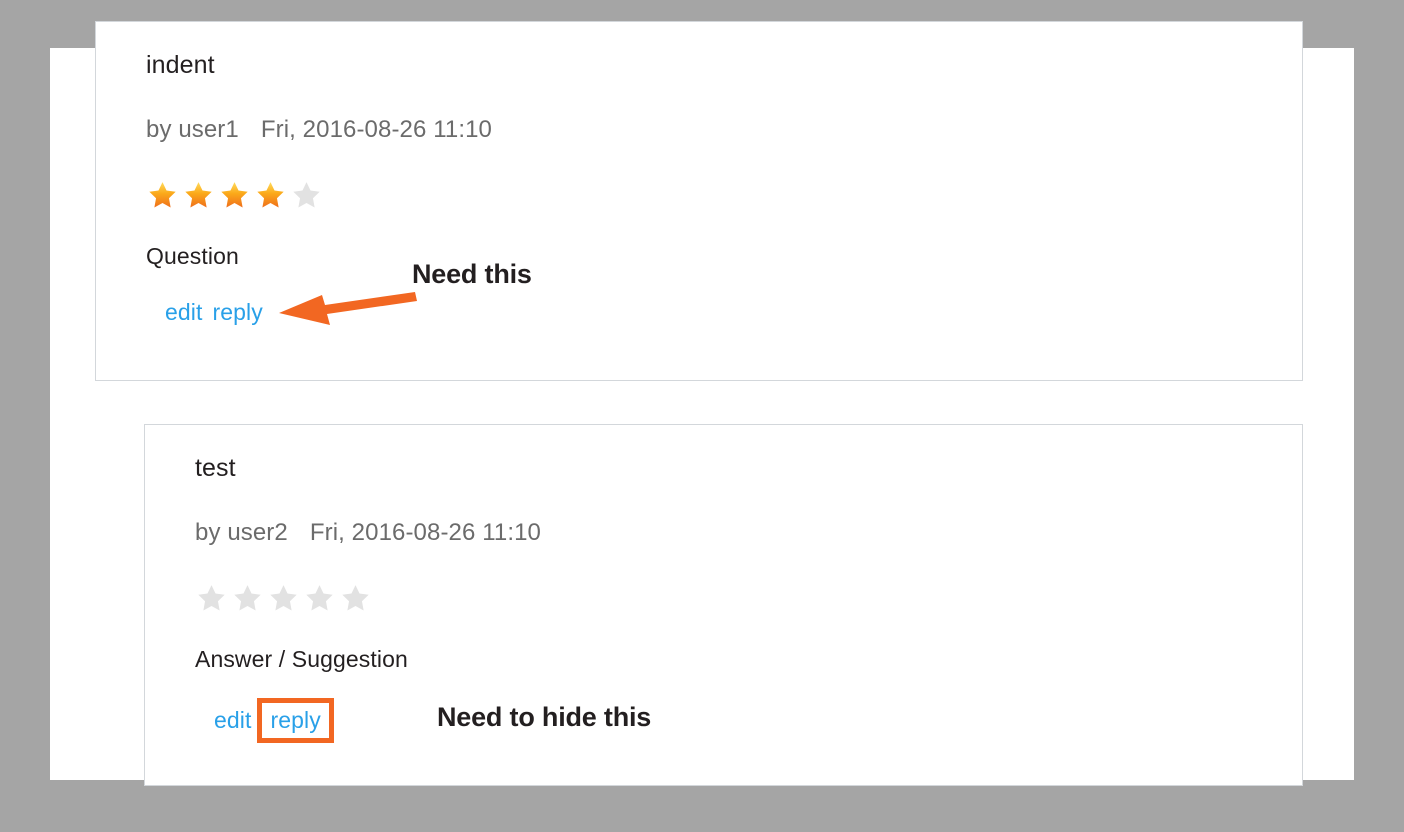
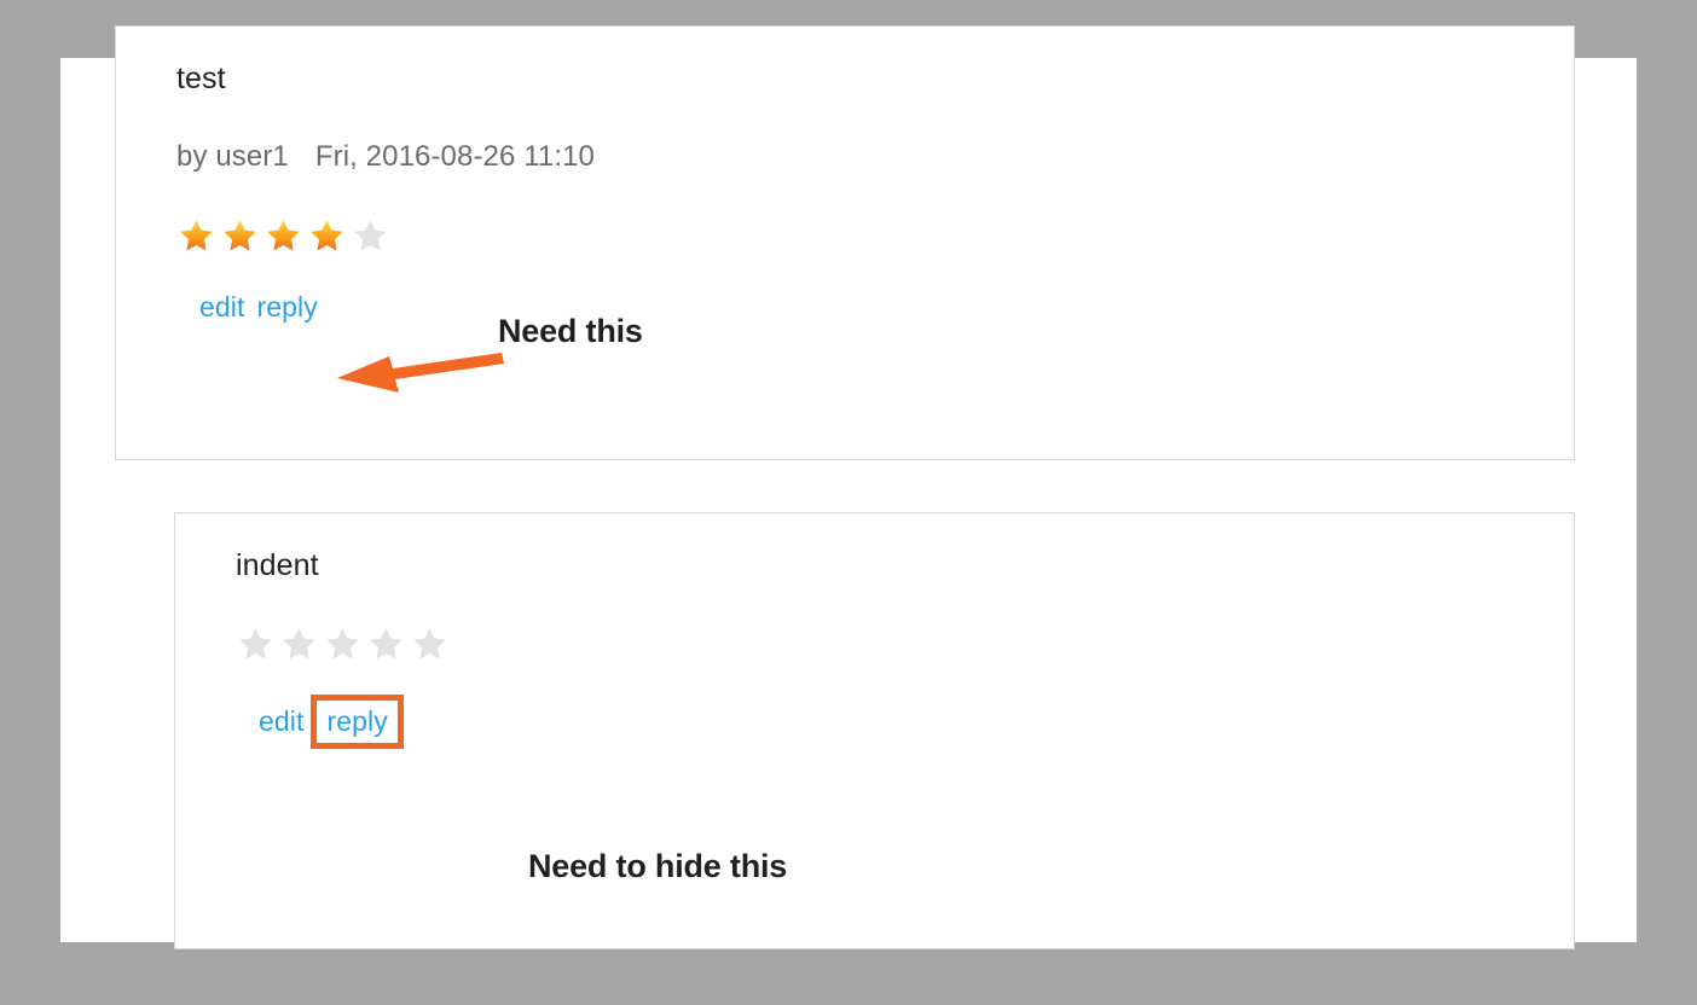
- indent
+ test
  by user1 Fri, 2016-08-26 11:10
- Question
  edit
  reply
- test
+ indent
- by user2 Fri, 2016-08-26 11:10
- Answer / Suggestion
  edit
  reply
  Need this
  Need to hide this
